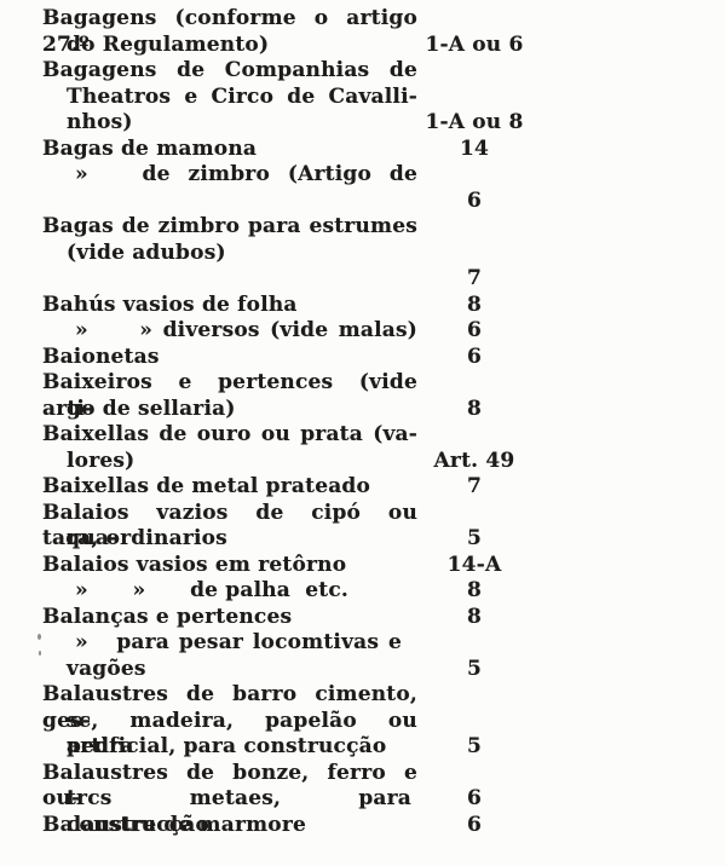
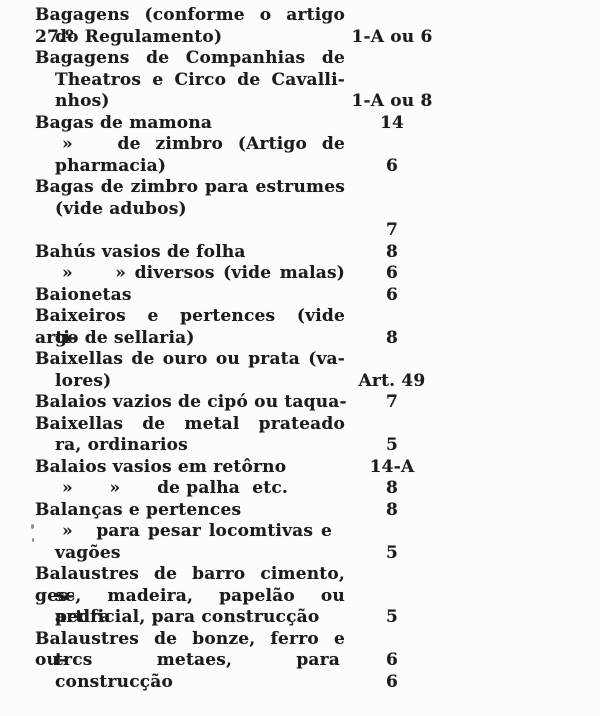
  Bagagens (conforme o artigo 27.º
  do Regulamento)
  1-A ou 6
  Bagagens de Companhias de
  Theatros e Circo de Cavalli-
  nhos)
  1-A ou 8
  Bagas de mamona
  14
  » de zimbro (Artigo de
+ pharmacia)
  6
  Bagas de zimbro para estrumes
  (vide adubos)
  7
  Bahús vasios de folha
  8
  » » diversos (vide malas)
  6
  Baionetas
  6
  Baixeiros e pertences (vide arti-
  go de sellaria)
  8
  Baixellas de ouro ou prata (va-
  lores)
  Art. 49
- Baixellas de metal prateado
+ Balaios vazios de cipó ou taqua-
  7
- Balaios vazios de cipó ou taqua-
+ Baixellas de metal prateado
  ra, ordinarios
  5
  Balaios vasios em retôrno
  14-A
  » » de palha etc.
  8
  Balanças e pertences
  8
  » para pesar locomtivas e
  vagões
  5
  Balaustres de barro cimento, ges-
  sc, madeira, papelão ou pedra
  artificial, para construcção
  5
  Balaustres de bonze, ferro e ou-
  trcs metaes, para construcção
  6
- Balaustre de marmore
  6
